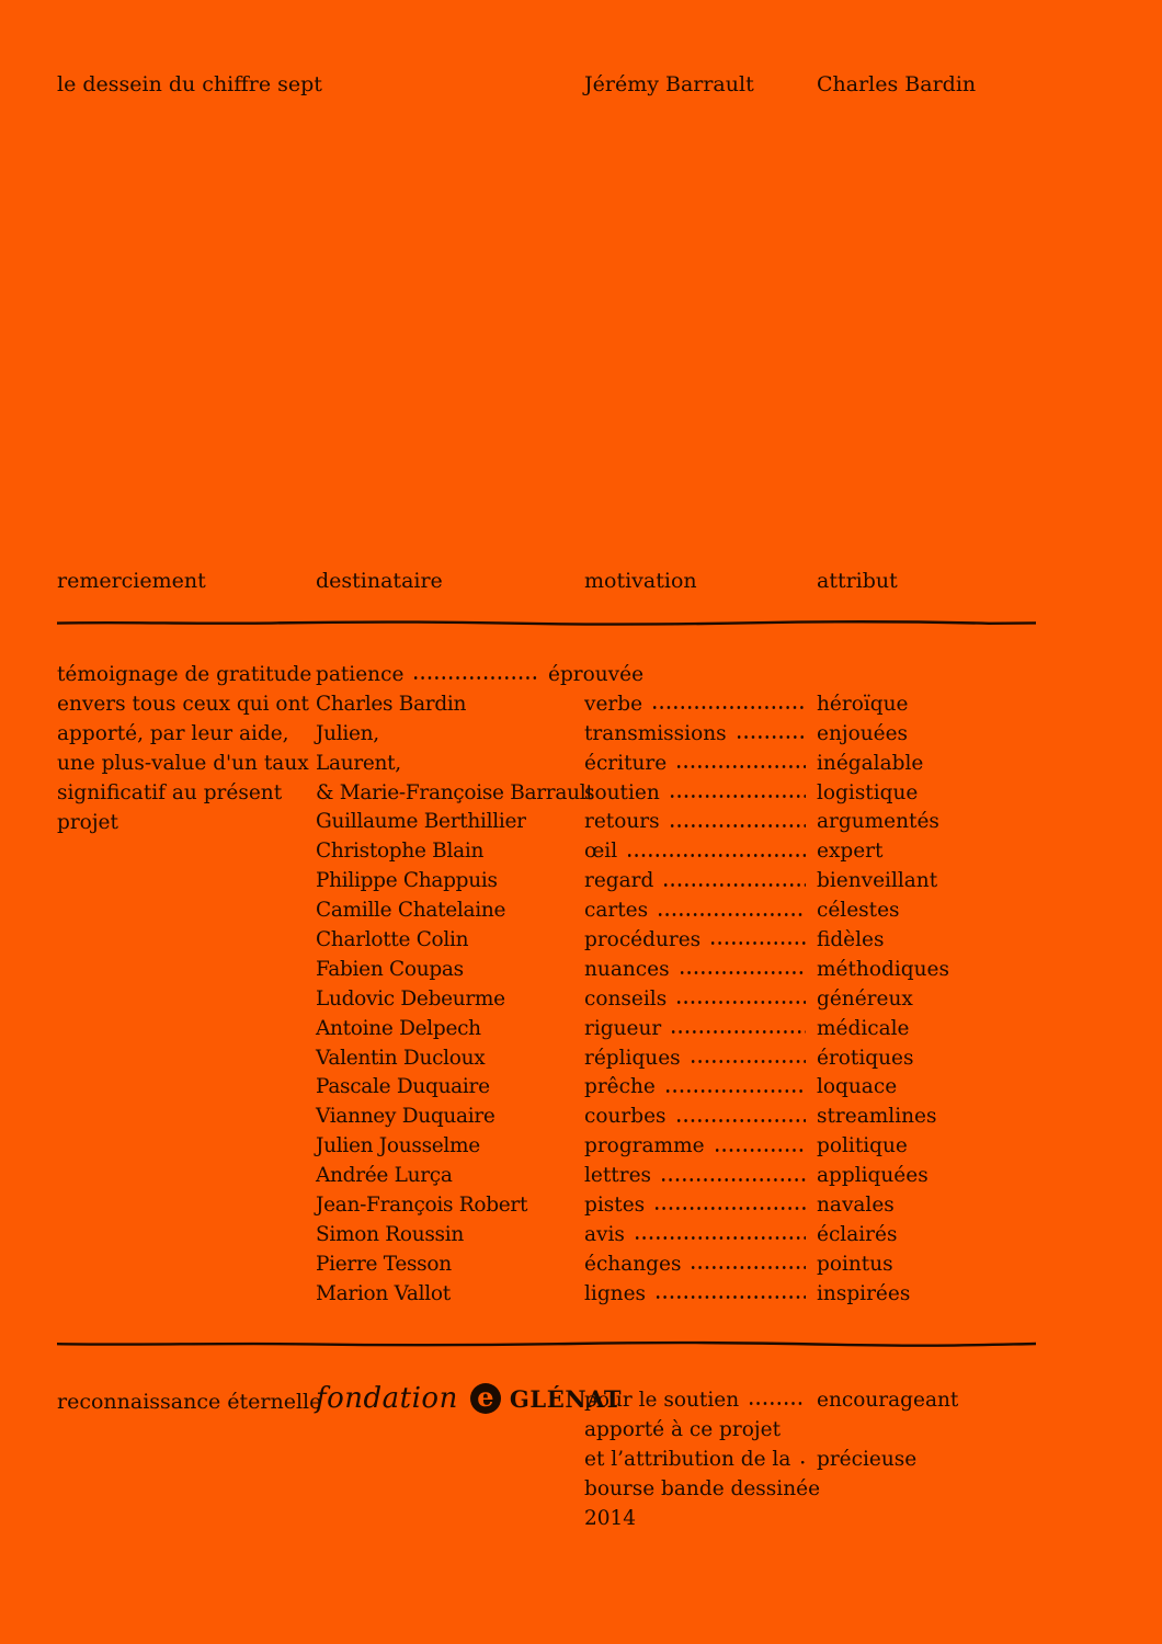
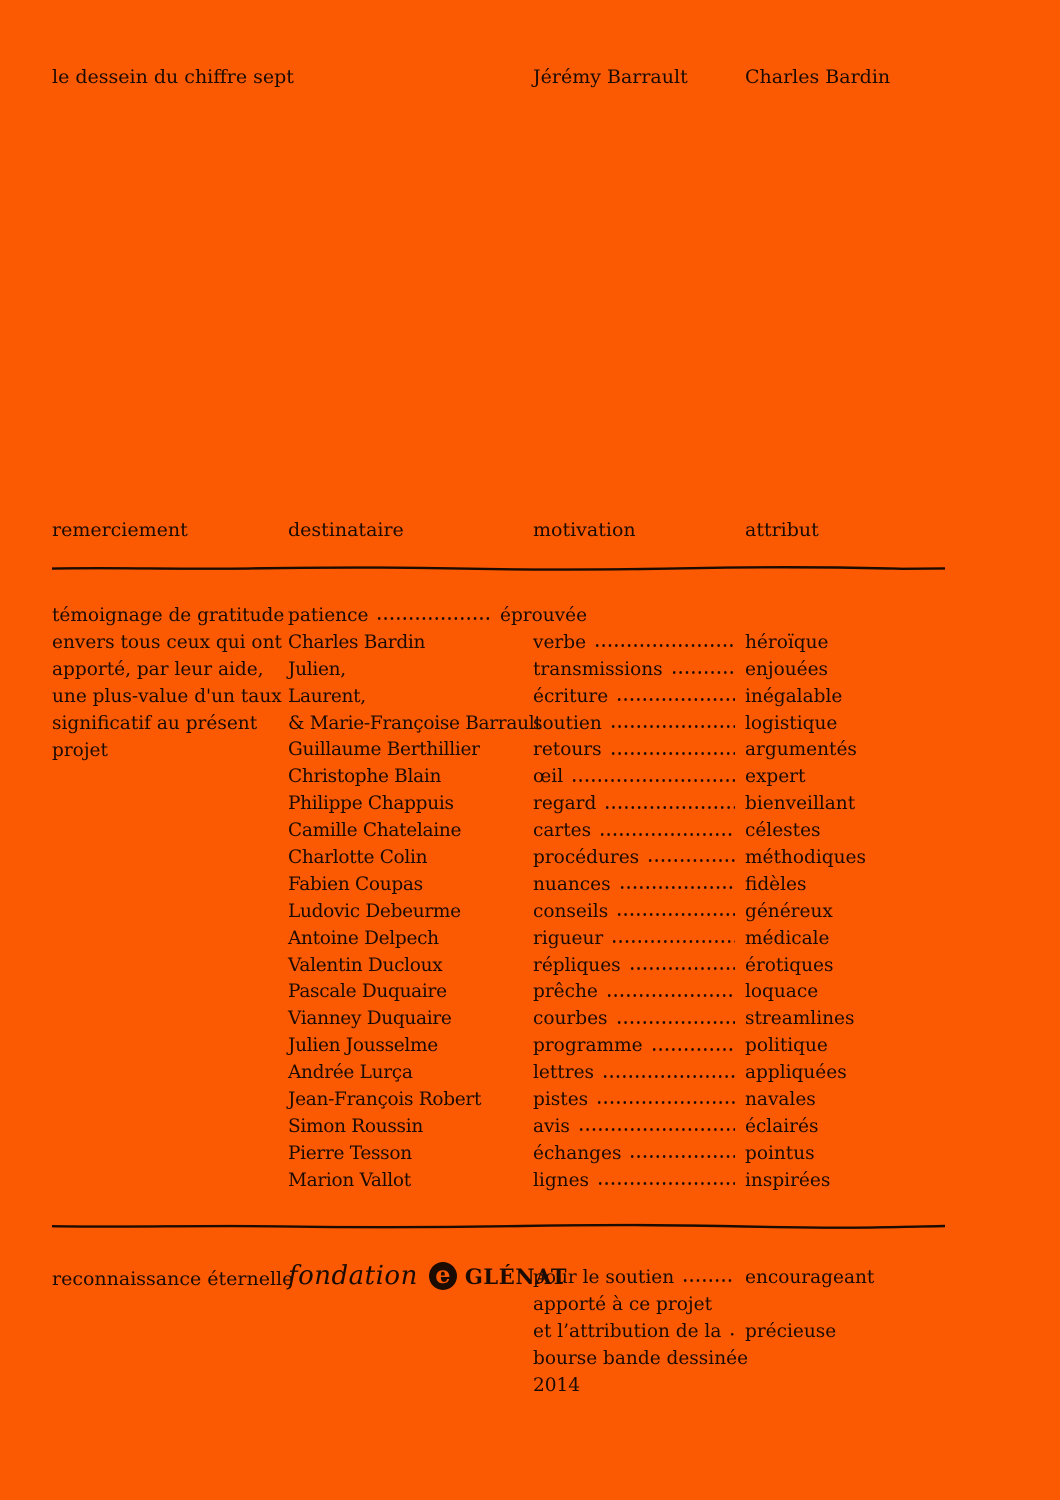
  le dessein du chiffre sept
  Jérémy Barrault
  Charles Bardin
  remerciement
  destinataire
  motivation
  attribut
  témoignage de gratitude
  envers tous ceux qui ont
  apporté, par leur aide,
  une plus-value d'un taux
  significatif au présent
  projet
  patience
  éprouvée
  Charles Bardin
  verbe
  héroïque
  Julien,
  transmissions
  enjouées
  Laurent,
  écriture
  inégalable
  & Marie-Françoise Barraul
  soutien
  logistique
  Guillaume Berthillier
  retours
  argumentés
  Christophe Blain
  œil
  expert
  Philippe Chappuis
  regard
  bienveillant
  Camille Chatelaine
  cartes
  célestes
  Charlotte Colin
  procédures
- fidèles
+ méthodiques
  Fabien Coupas
  nuances
- méthodiques
+ fidèles
  Ludovic Debeurme
  conseils
  généreux
  Antoine Delpech
  rigueur
  médicale
  Valentin Ducloux
  répliques
  érotiques
  Pascale Duquaire
  prêche
  loquace
  Vianney Duquaire
  courbes
  streamlines
  Julien Jousselme
  programme
  politique
  Andrée Lurça
  lettres
  appliquées
  Jean-François Robert
  pistes
  navales
  Simon Roussin
  avis
  éclairés
  Pierre Tesson
  échanges
  pointus
  Marion Vallot
  lignes
  inspirées
  reconnaissance éternelle
  fondation
  e
  GLÉNAT
  pour le soutien
  encourageant
  apporté à ce projet
  et l’attribution de la
  précieuse
  bourse bande dessinée
  2014
